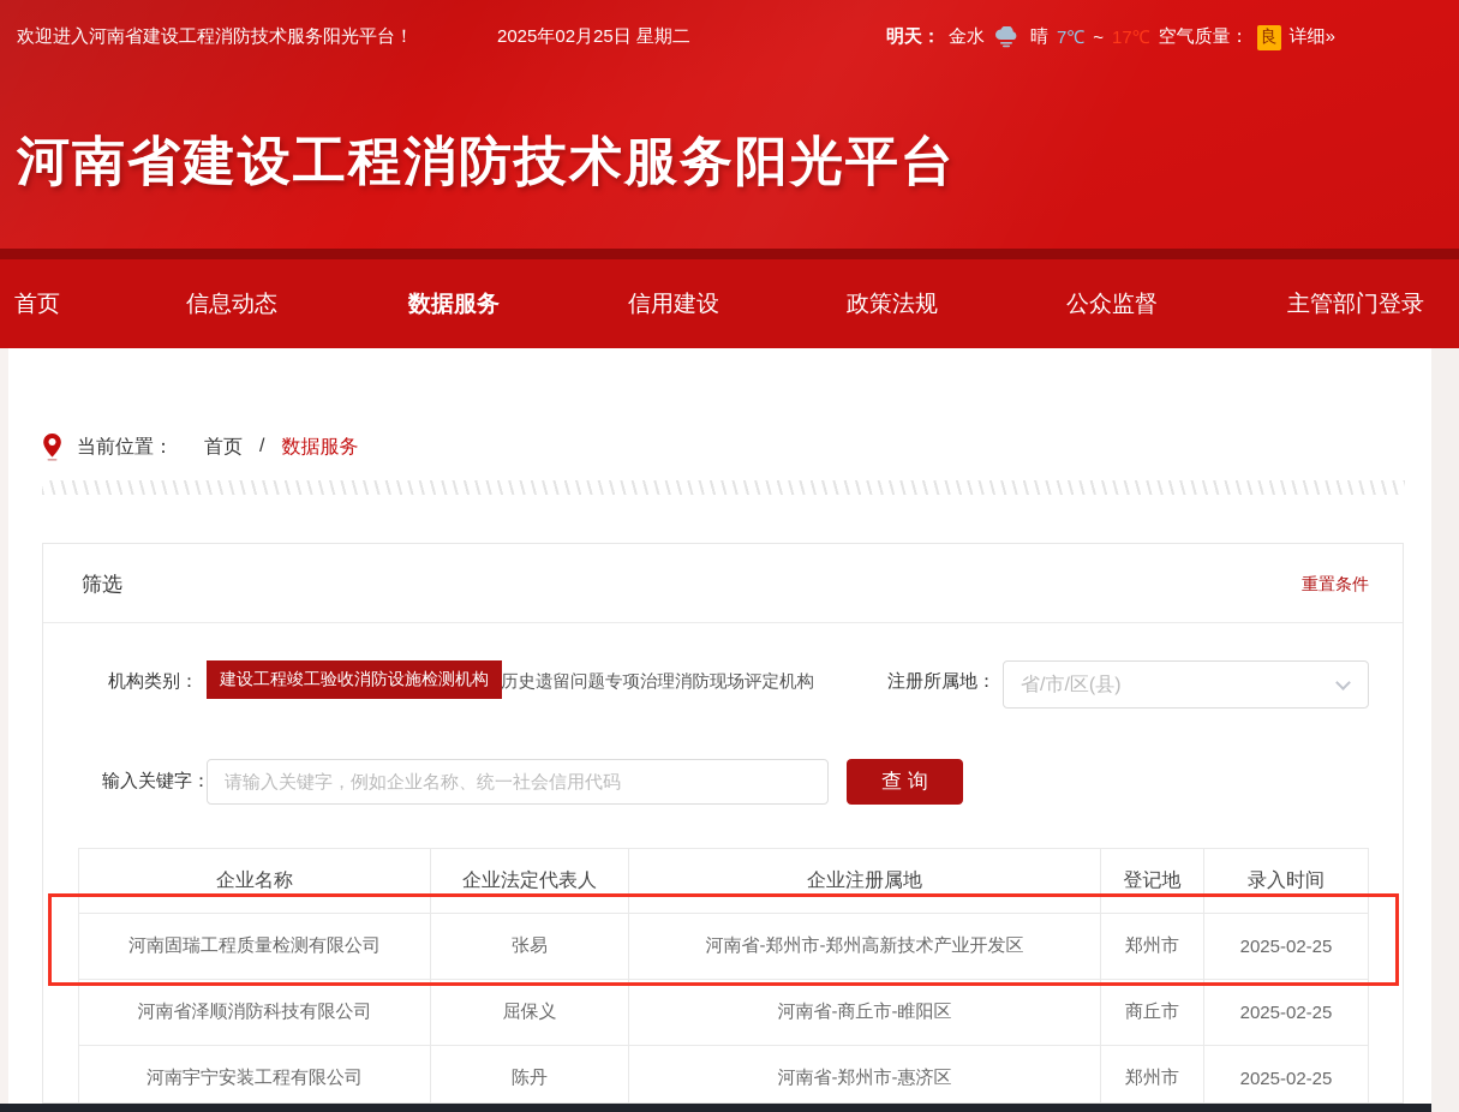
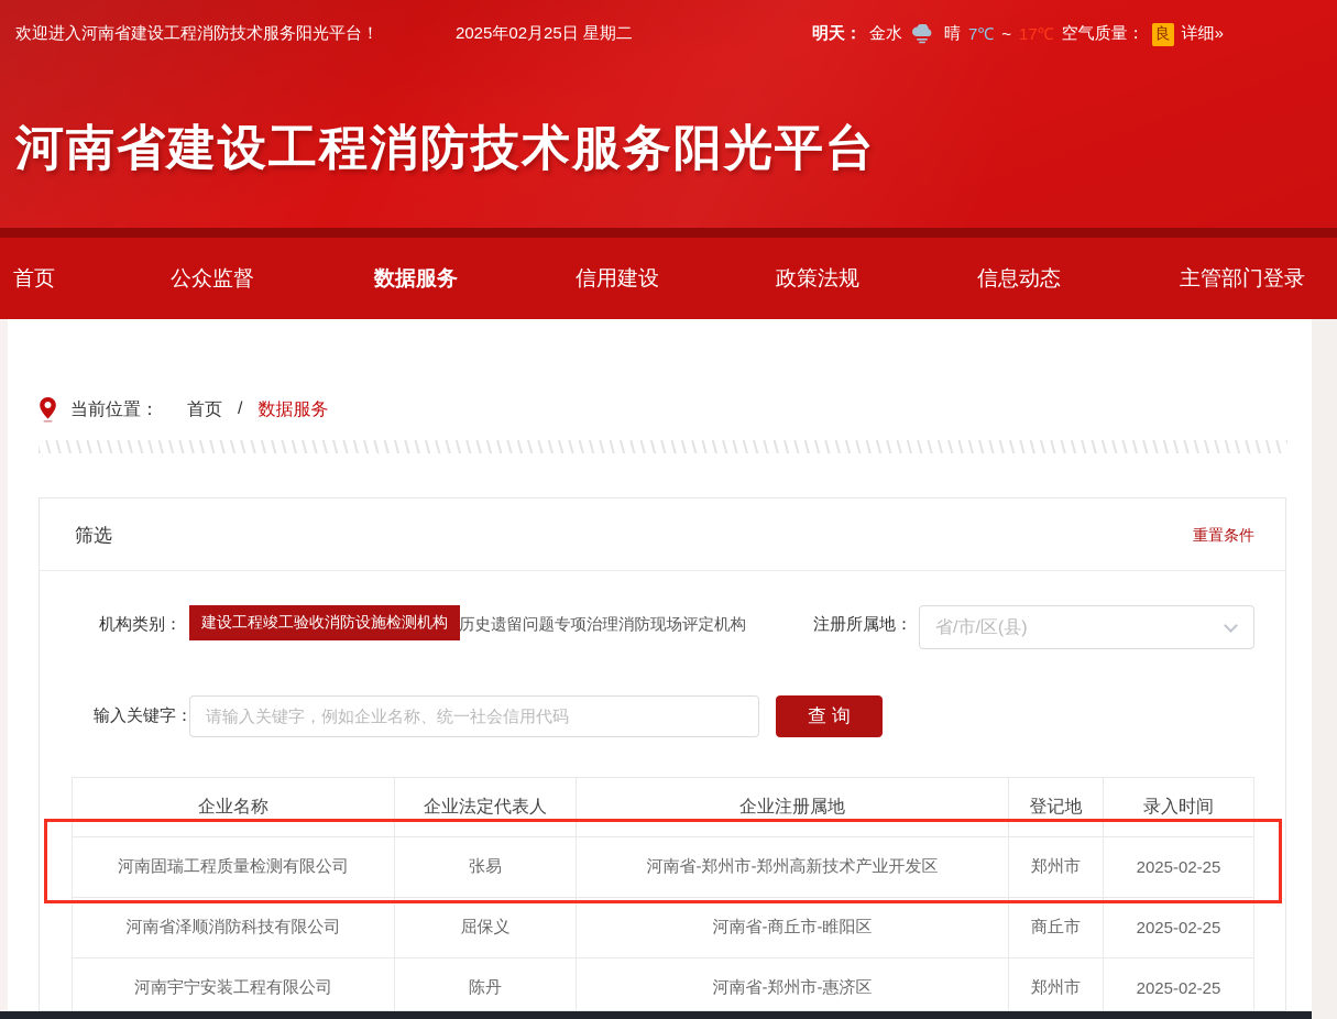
  欢迎进入河南省建设工程消防技术服务阳光平台！
  2025年02月25日 星期二
  明天：
  金水
  晴
  7℃
  ~
  17℃
  空气质量：
  良
  详细»
  河南省建设工程消防技术服务阳光平台
  首页
- 信息动态
+ 公众监督
  数据服务
  信用建设
  政策法规
- 公众监督
+ 信息动态
  主管部门登录
  当前位置：
  首页
  /
  数据服务
  筛选
  重置条件
  机构类别：
  建设工程竣工验收消防设施检测机构
  历史遗留问题专项治理消防现场评定机构
  注册所属地：
  省/市/区(县)
  输入关键字：
  请输入关键字，例如企业名称、统一社会信用代码
  查 询
  企业名称	企业法定代表人	企业注册属地	登记地	录入时间
  河南固瑞工程质量检测有限公司	张易	河南省-郑州市-郑州高新技术产业开发区	郑州市	2025-02-25
  河南省泽顺消防科技有限公司	屈保义	河南省-商丘市-睢阳区	商丘市	2025-02-25
  河南宇宁安装工程有限公司	陈丹	河南省-郑州市-惠济区	郑州市	2025-02-25
